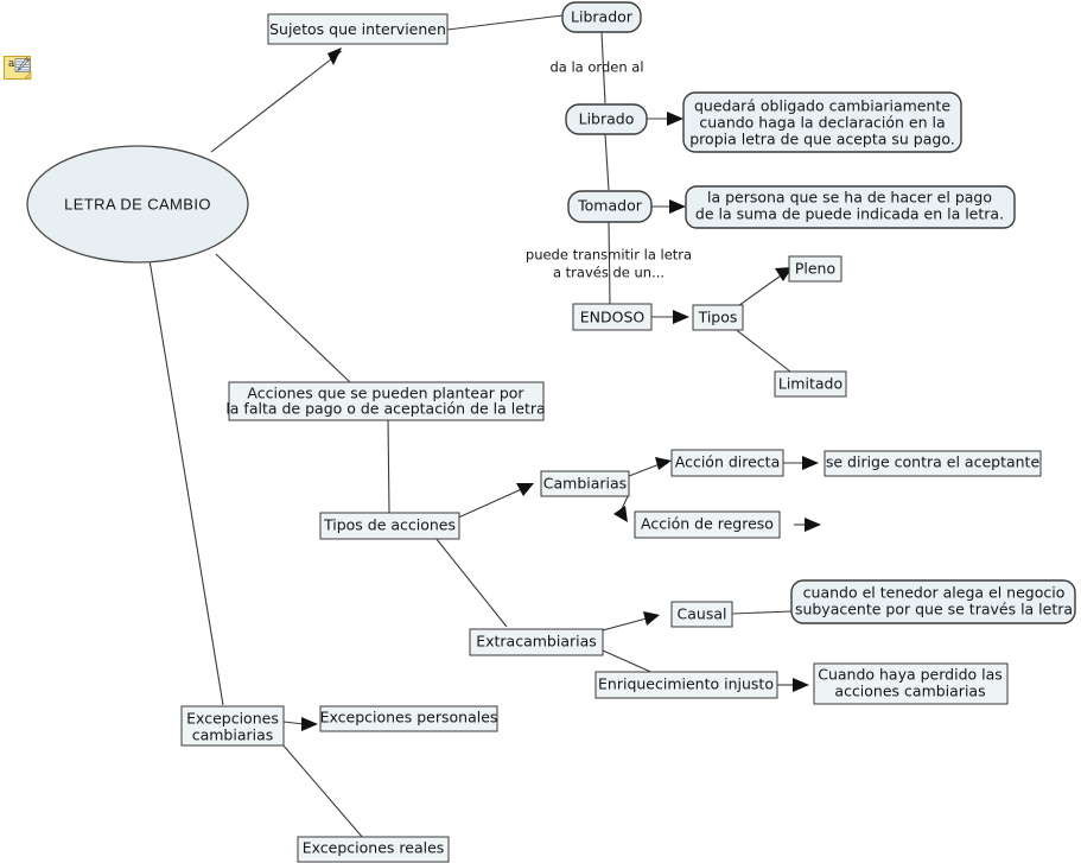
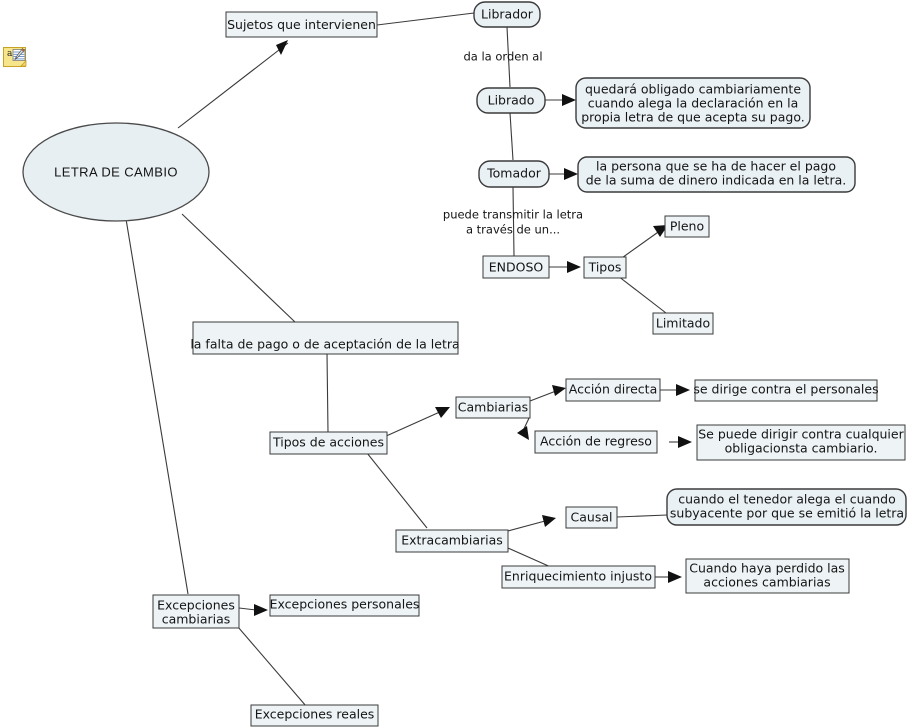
  da la orden al
  puede transmitir la letra
  a través de un...
  LETRA DE CAMBIO
  Sujetos que intervienen
  Librador
  Librado
  quedará obligado cambiariamente
- cuando haga la declaración en la
+ cuando alega la declaración en la
  propia letra de que acepta su pago.
  Tomador
  la persona que se ha de hacer el pago
- de la suma de puede indicada en la letra.
+ de la suma de dinero indicada en la letra.
  ENDOSO
  Tipos
  Pleno
  Limitado
- Acciones que se pueden plantear por
  la falta de pago o de aceptación de la letra
  Tipos de acciones
  Cambiarias
  Acción directa
- se dirige contra el aceptante
+ se dirige contra el personales
  Acción de regreso
+ Se puede dirigir contra cualquier
+ obligacionsta cambiario.
  Extracambiarias
  Causal
- cuando el tenedor alega el negocio
+ cuando el tenedor alega el cuando
- subyacente por que se través la letra
+ subyacente por que se emitió la letra
  Enriquecimiento injusto
  Cuando haya perdido las
  acciones cambiarias
  Excepciones
  cambiarias
  Excepciones personales
  Excepciones reales
  a
